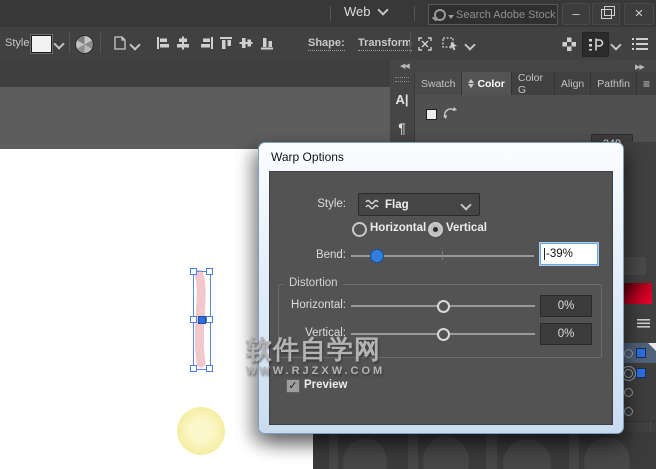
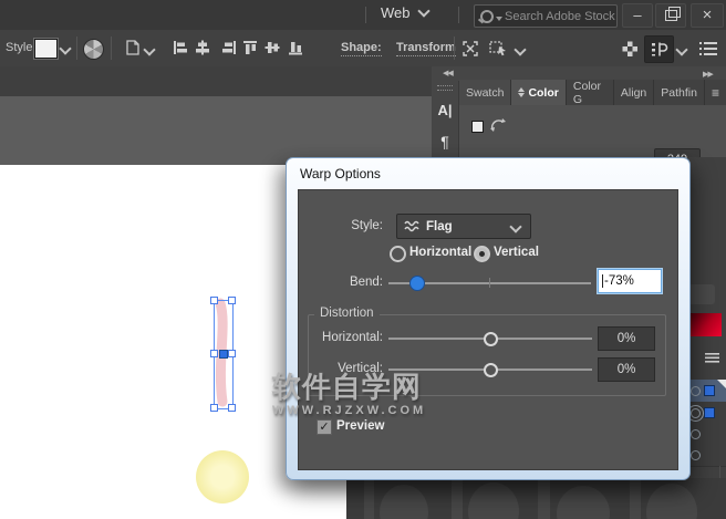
  Web
  Search Adobe Stock
  –
  ×
  Style
  Shape:
  Transform
  A|
  ¶
  Swatch
  Color
  Color G
  Align
  Pathfin
  ≡
  Warp Options
  Style:
  Flag
  Horizontal
  Vertical
  Bend:
- -39%
+ -73%
  Distortion
  Horizontal:
  0%
  Vertical:
  0%
  ✓
  Preview
  软件自学网
  WWW.RJZXW.COM
